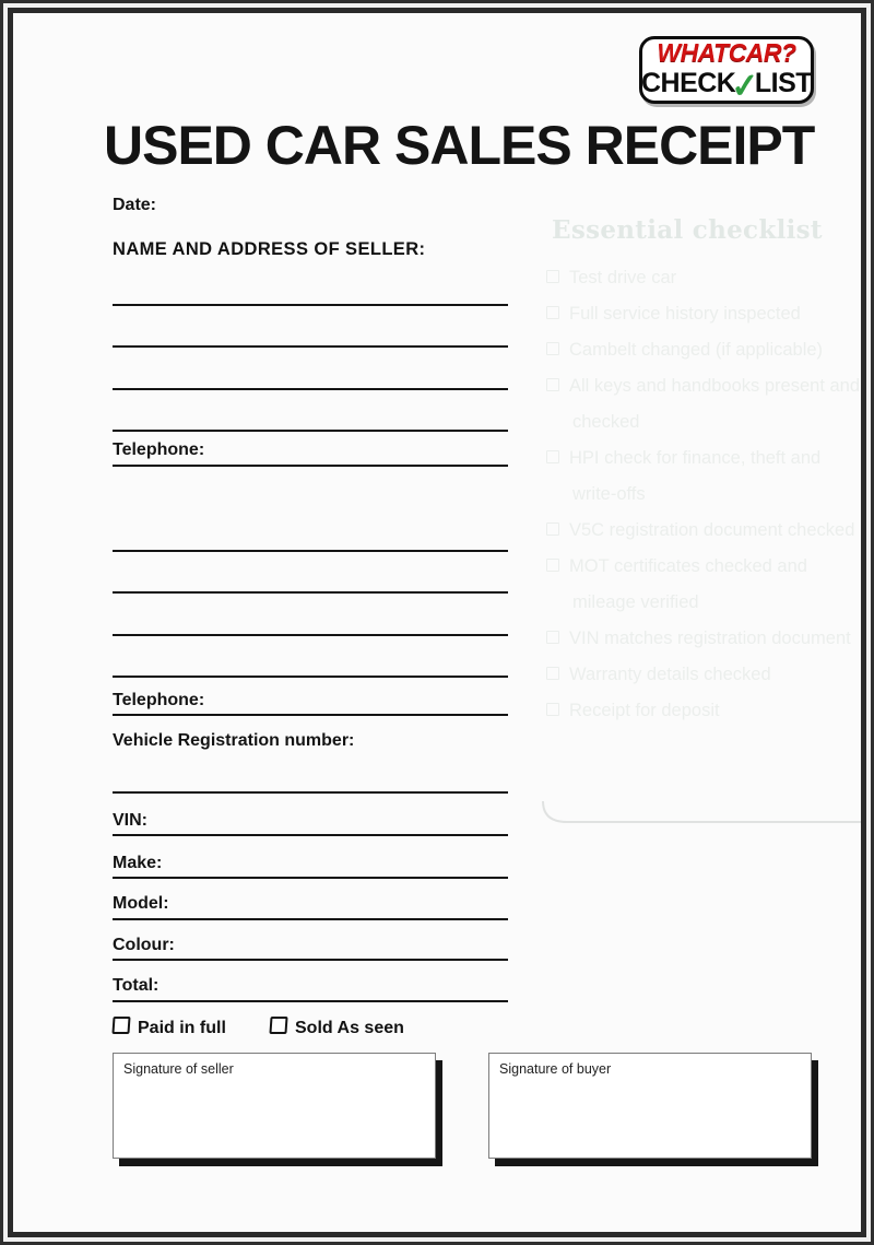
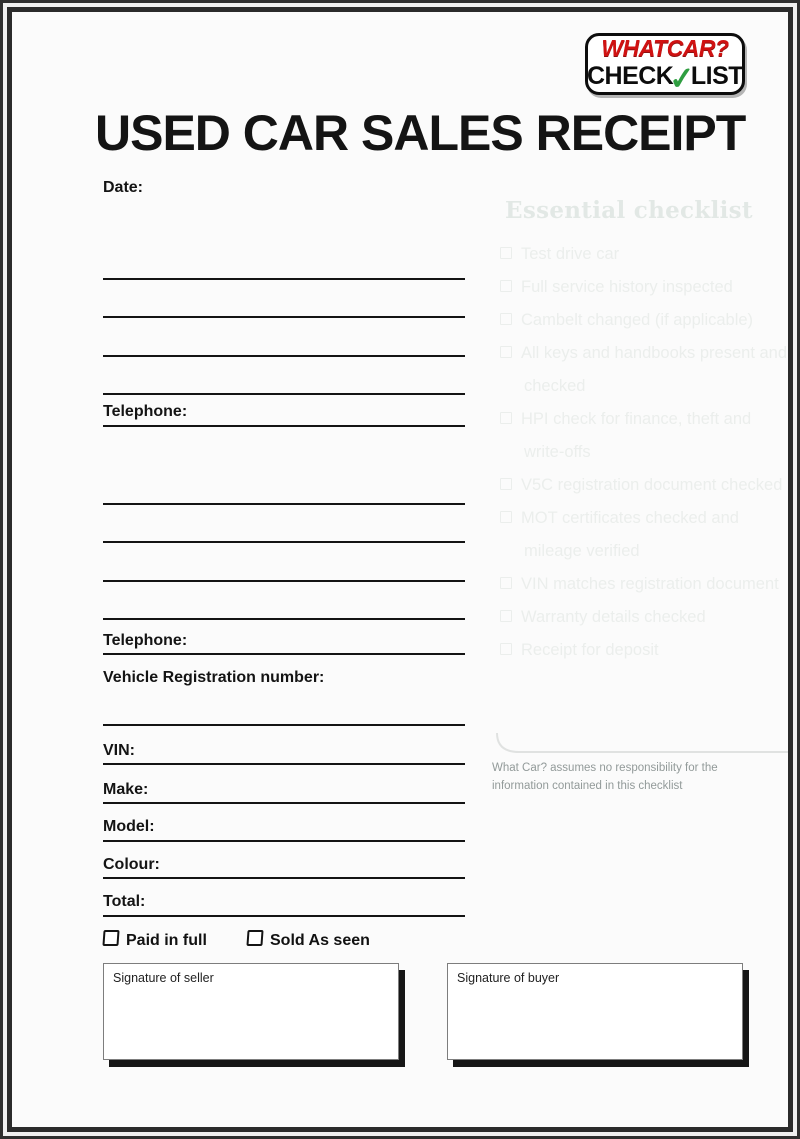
  WHATCAR?
  CHECK
  LIST
  USED CAR SALES RECEIPT
  Date:
- NAME AND ADDRESS OF SELLER:
  Telephone:
  Telephone:
  Vehicle Registration number:
  VIN:
  Make:
  Model:
  Colour:
  Total:
  Paid in full
  Sold As seen
  Signature of seller
  Signature of buyer
  Essential checklist
+ What Car? assumes no responsibility for the information contained in this checklist
